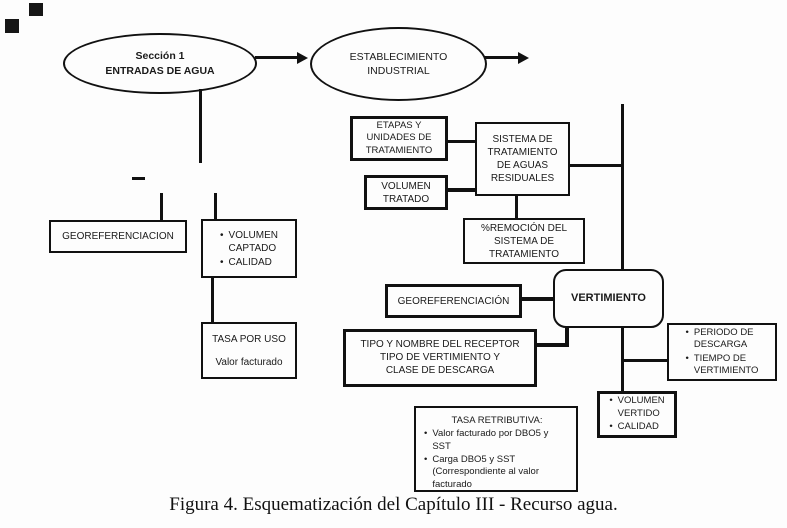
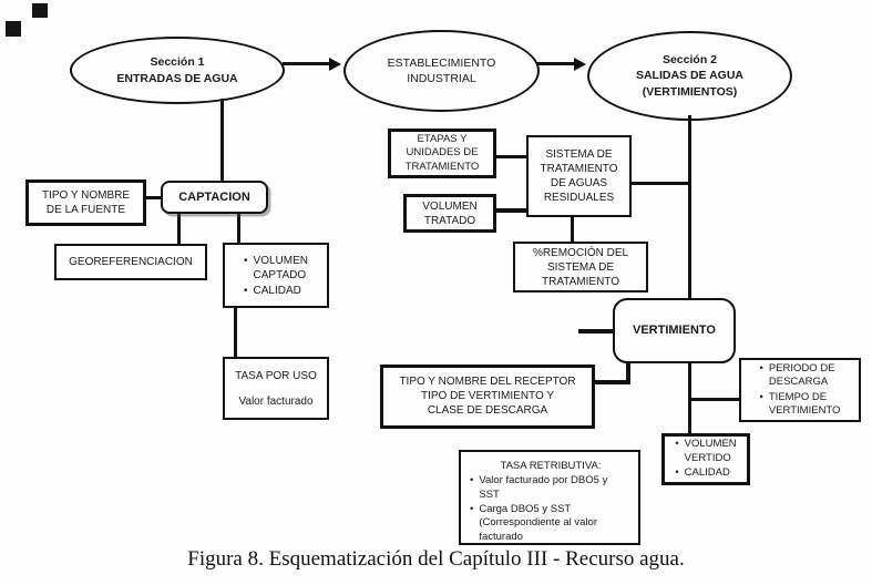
  Sección 1
  ENTRADAS DE AGUA
  ESTABLECIMIENTO
  INDUSTRIAL
+ Sección 2
+ SALIDAS DE AGUA
+ (VERTIMIENTOS)
+ TIPO Y NOMBRE
+ DE LA FUENTE
+ CAPTACION
  GEOREFERENCIACION
  •
  VOLUMEN
  CAPTADO
  •
  CALIDAD
  TASA POR USO
  Valor facturado
  ETAPAS Y
  UNIDADES DE
  TRATAMIENTO
  SISTEMA DE
  TRATAMIENTO
  DE AGUAS
  RESIDUALES
  VOLUMEN
  TRATADO
  %REMOCIÓN DEL
  SISTEMA DE
  TRATAMIENTO
- GEOREFERENCIACIÓN
  VERTIMIENTO
  TIPO Y NOMBRE DEL RECEPTOR
  TIPO DE VERTIMIENTO Y
  CLASE DE DESCARGA
  •
  PERIODO DE
  DESCARGA
  •
  TIEMPO DE
  VERTIMIENTO
  •
  VOLUMEN
  VERTIDO
  •
  CALIDAD
  TASA RETRIBUTIVA:
  •
  Valor facturado por DBO5 y
  SST
  •
  Carga DBO5 y SST
  (Correspondiente al valor
  facturado
- Figura 4. Esquematización del Capítulo III - Recurso agua.
+ Figura 8. Esquematización del Capítulo III - Recurso agua.
